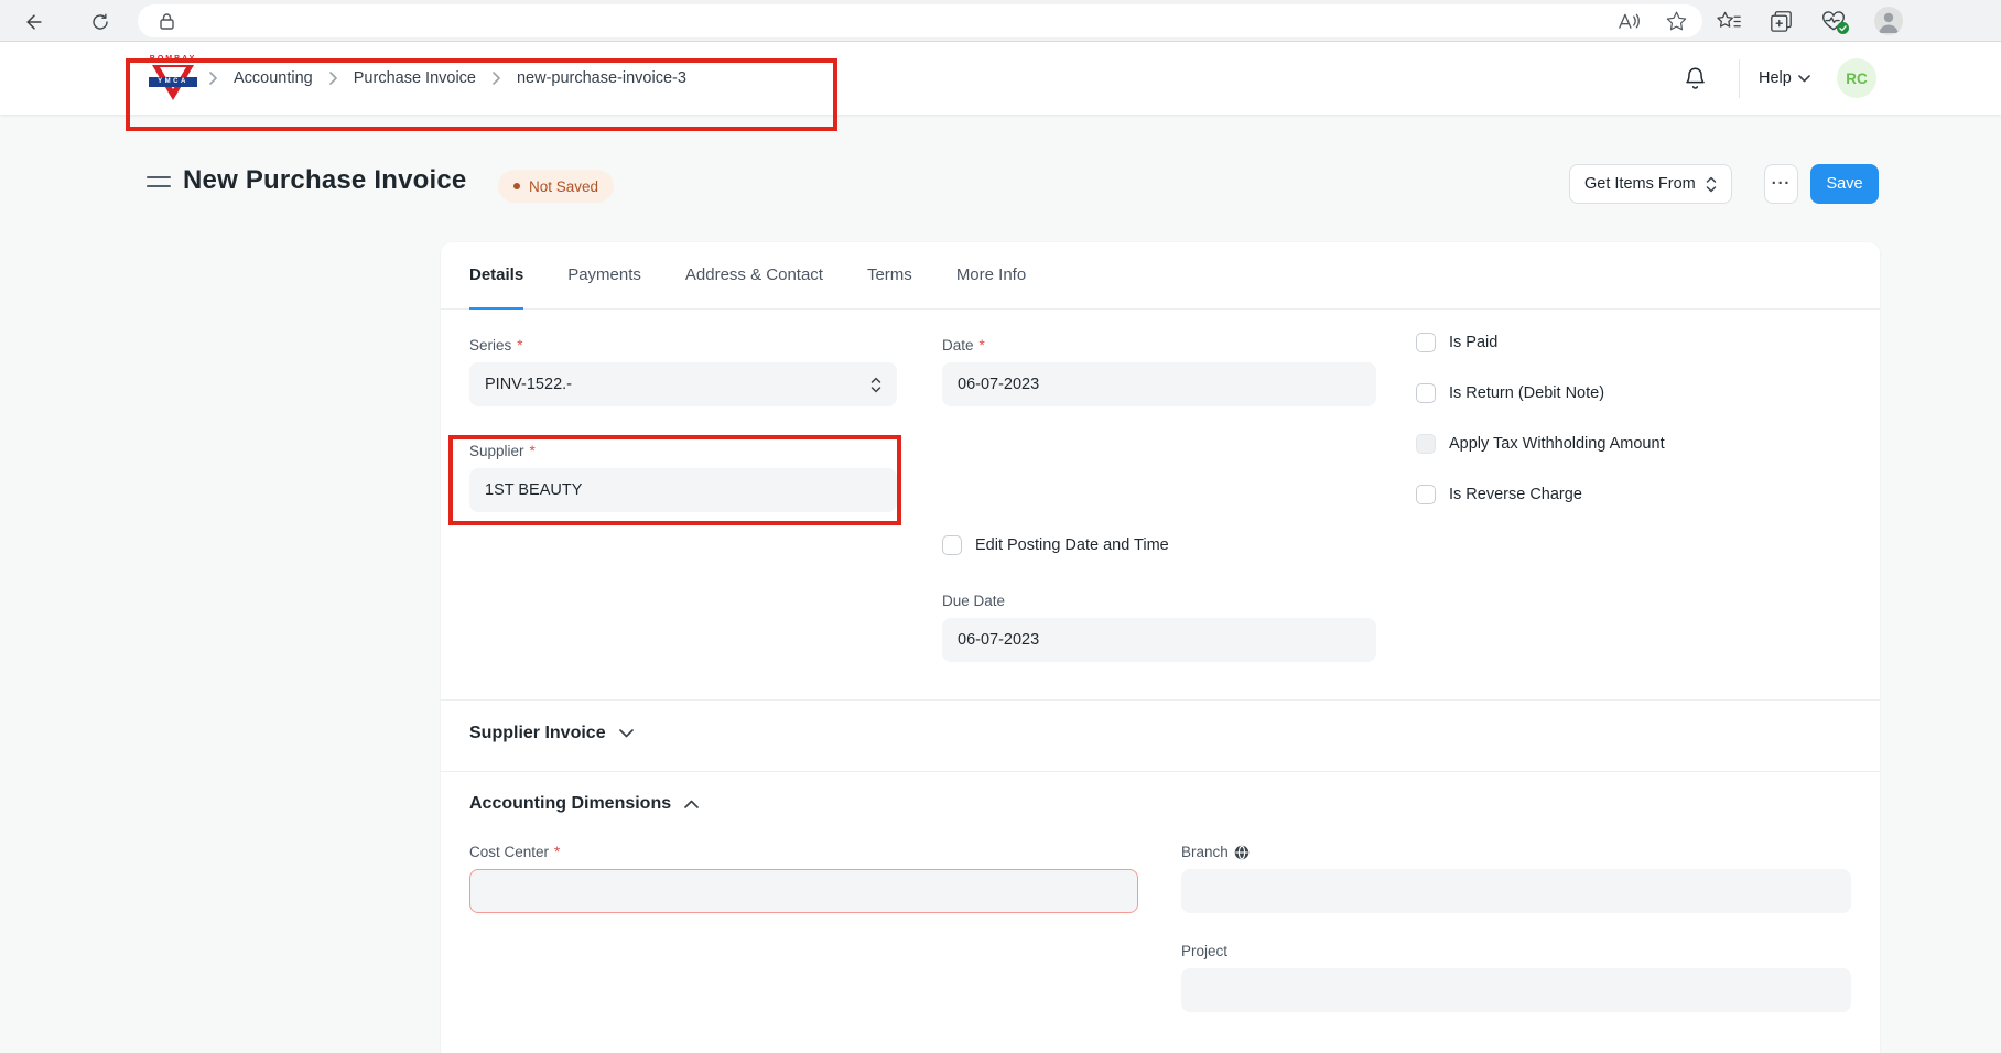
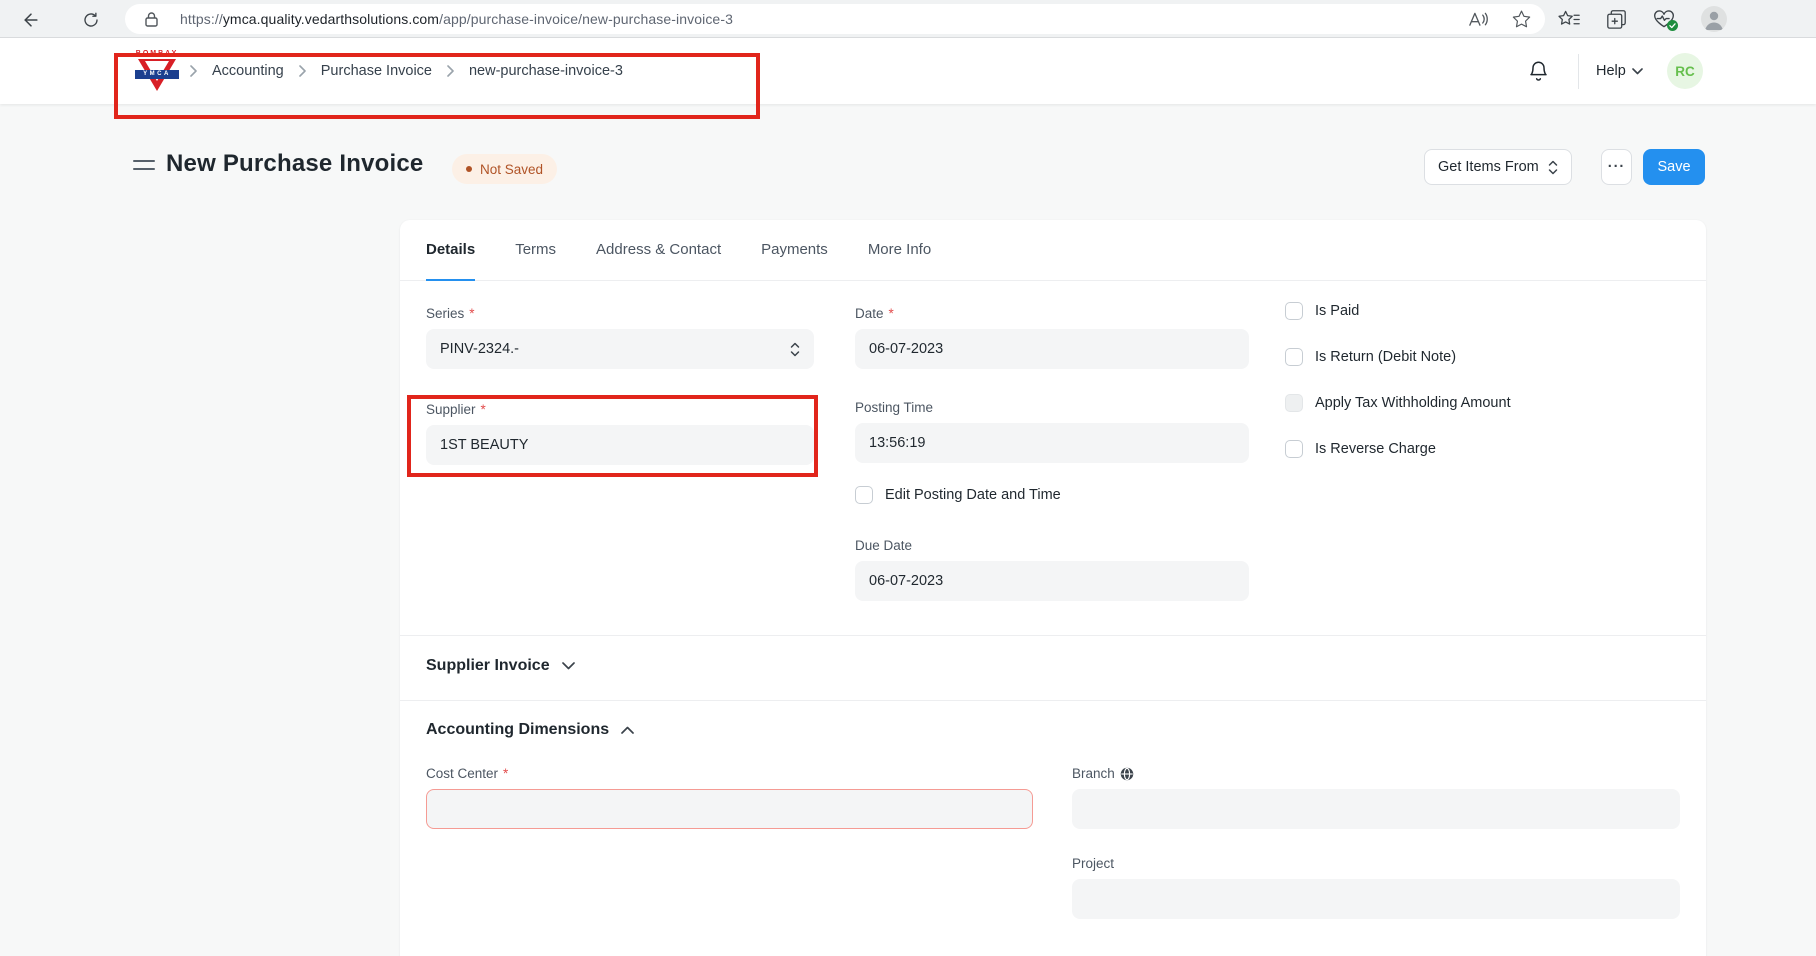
+ https://ymca.quality.vedarthsolutions.com/app/purchase-invoice/new-purchase-invoice-3
  Accounting
  Purchase Invoice
  new-purchase-invoice-3
  Help
  RC
  New Purchase Invoice
  Not Saved
  Get Items From
  ···
  Save
  Details
- Payments
+ Terms
  Address & Contact
- Terms
+ Payments
  More Info
  Series
  *
- PINV-1522.-
+ PINV-2324.-
  Supplier
  *
  1ST BEAUTY
  Date
  *
  06-07-2023
+ Posting Time
+ 13:56:19
  Edit Posting Date and Time
  Due Date
  06-07-2023
  Is Paid
  Is Return (Debit Note)
  Apply Tax Withholding Amount
  Is Reverse Charge
  Supplier Invoice
  Accounting Dimensions
  Cost Center
  *
  Branch
  Project
